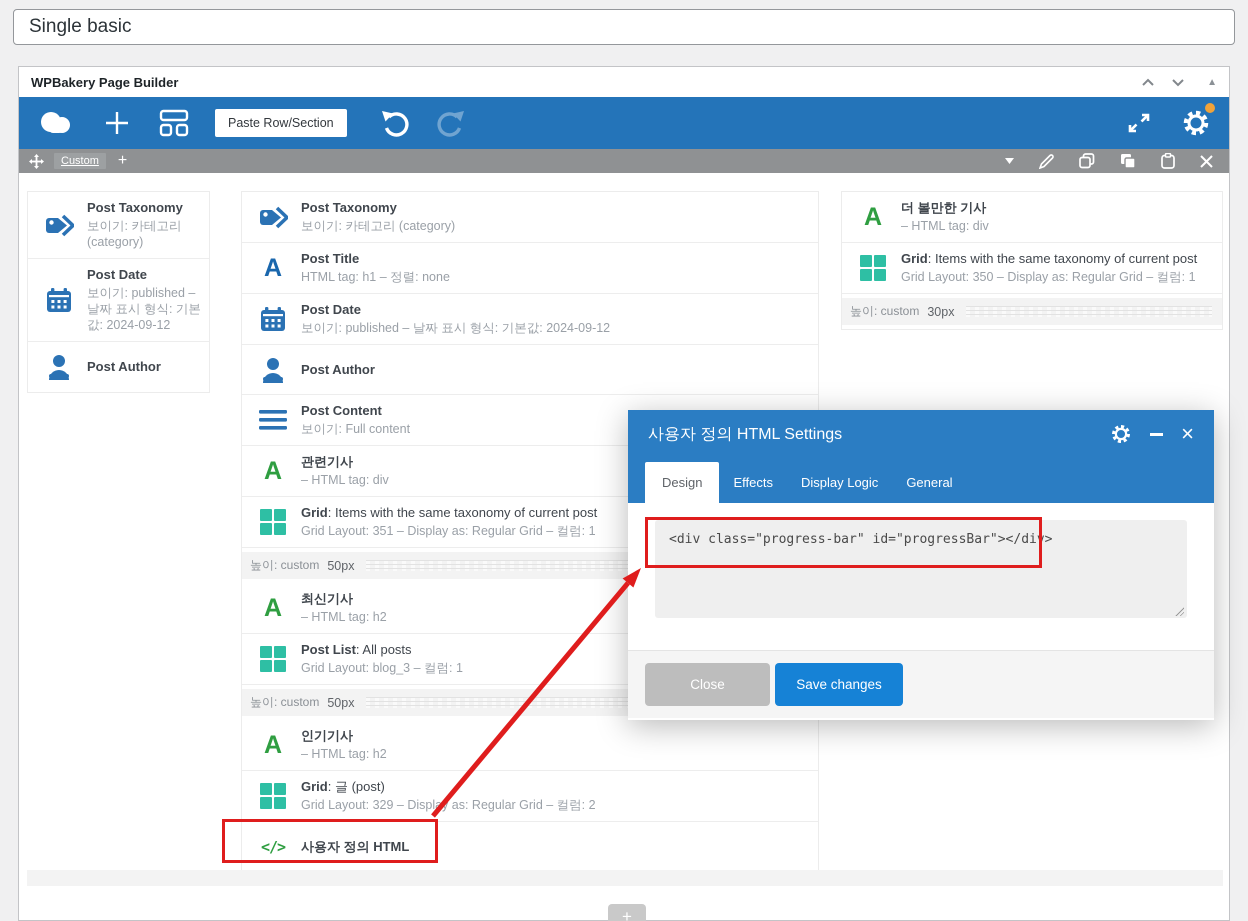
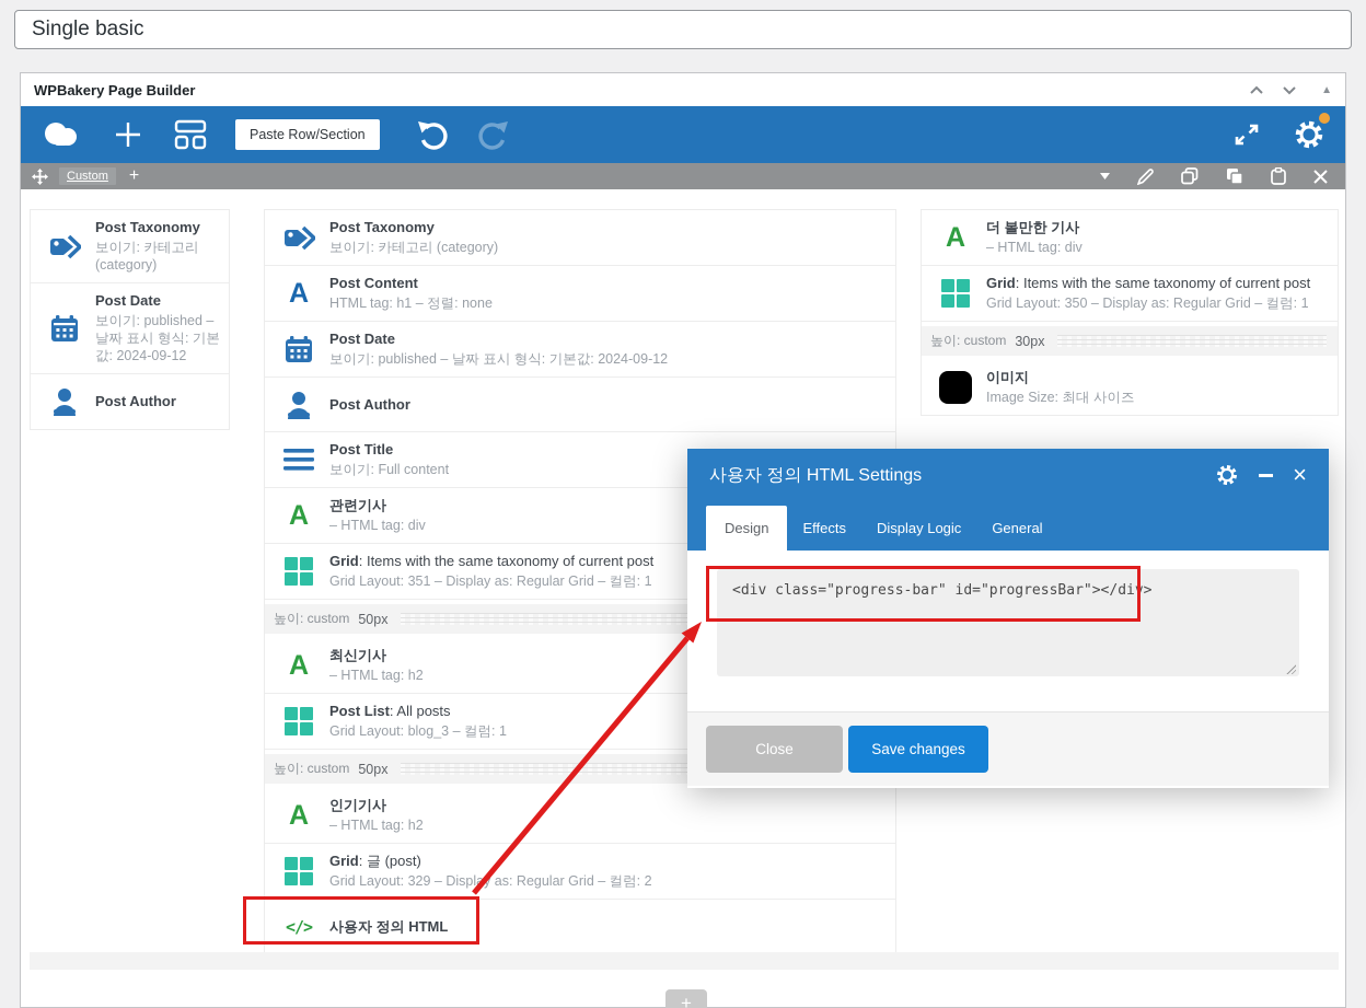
  Single basic
  WPBakery Page Builder
  ▲
  Paste Row/Section
  Custom
  +
  Post Taxonomy
  보이기: 카테고리 (category)
  Post Date
  보이기: published – 날짜 표시 형식: 기본값: 2024-09-12
  Post Author
  Post Taxonomy
  보이기: 카테고리 (category)
  A
- Post Title
+ Post Content
  HTML tag: h1 – 정렬: none
  Post Date
  보이기: published – 날짜 표시 형식: 기본값: 2024-09-12
  Post Author
- Post Content
+ Post Title
  보이기: Full content
  A
  관련기사
  – HTML tag: div
  Grid: Items with the same taxonomy of current post
  Grid Layout: 351 – Display as: Regular Grid – 컬럼: 1
  높이: custom
  50px
  A
  최신기사
  – HTML tag: h2
  Post List: All posts
  Grid Layout: blog_3 – 컬럼: 1
  높이: custom
  50px
  A
  인기기사
  – HTML tag: h2
  Grid: 글 (post)
  Grid Layout: 329 – Displa as: Regular Grid – 컬럼: 2
  </>
  사용자 정의 HTML
  A
  더 볼만한 기사
  – HTML tag: div
  Grid: Items with the same taxonomy of current post
  Grid Layout: 350 – Display as: Regular Grid – 컬럼: 1
  높이: custom
  30px
+ 이미지
+ Image Size: 최대 사이즈
  +
  사용자 정의 HTML Settings
  ×
  Design
  Effects
  Display Logic
  General
  <div class="progress-bar" id="progressBar"></div>
  Close
  Save changes
